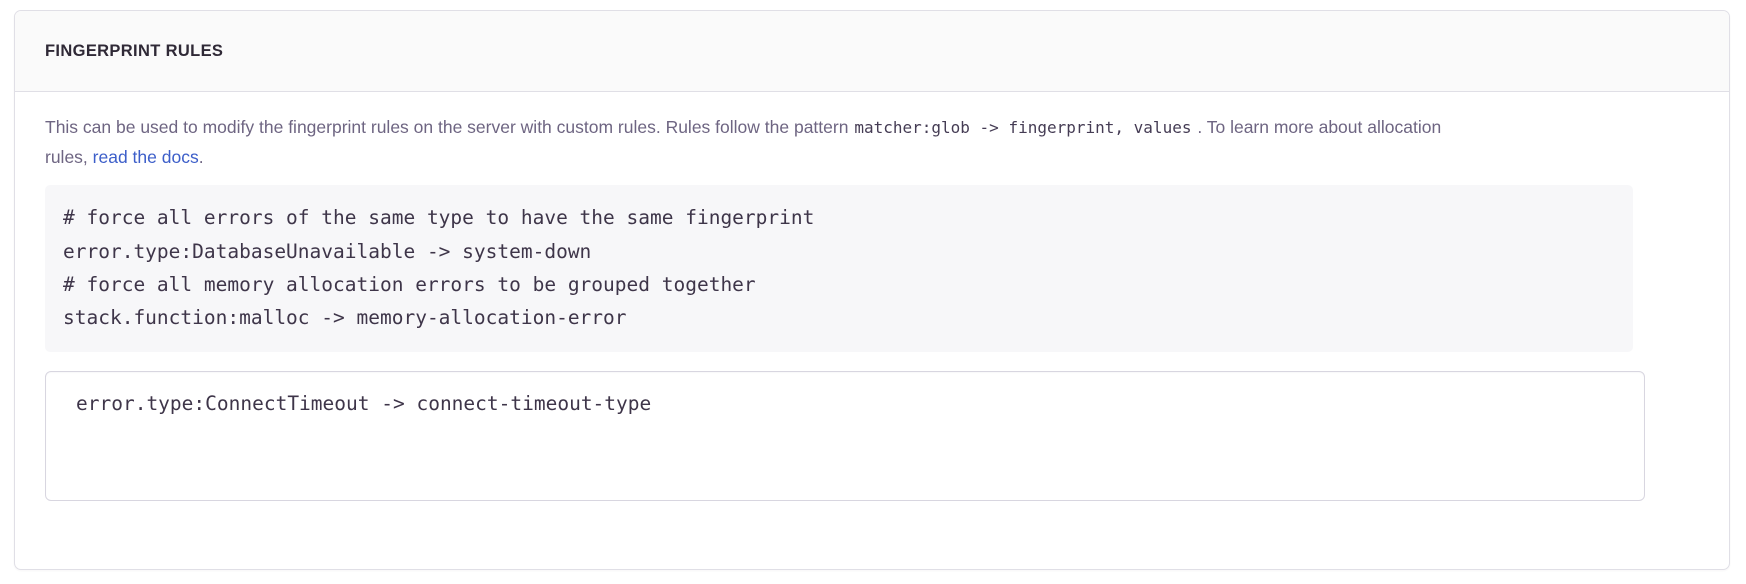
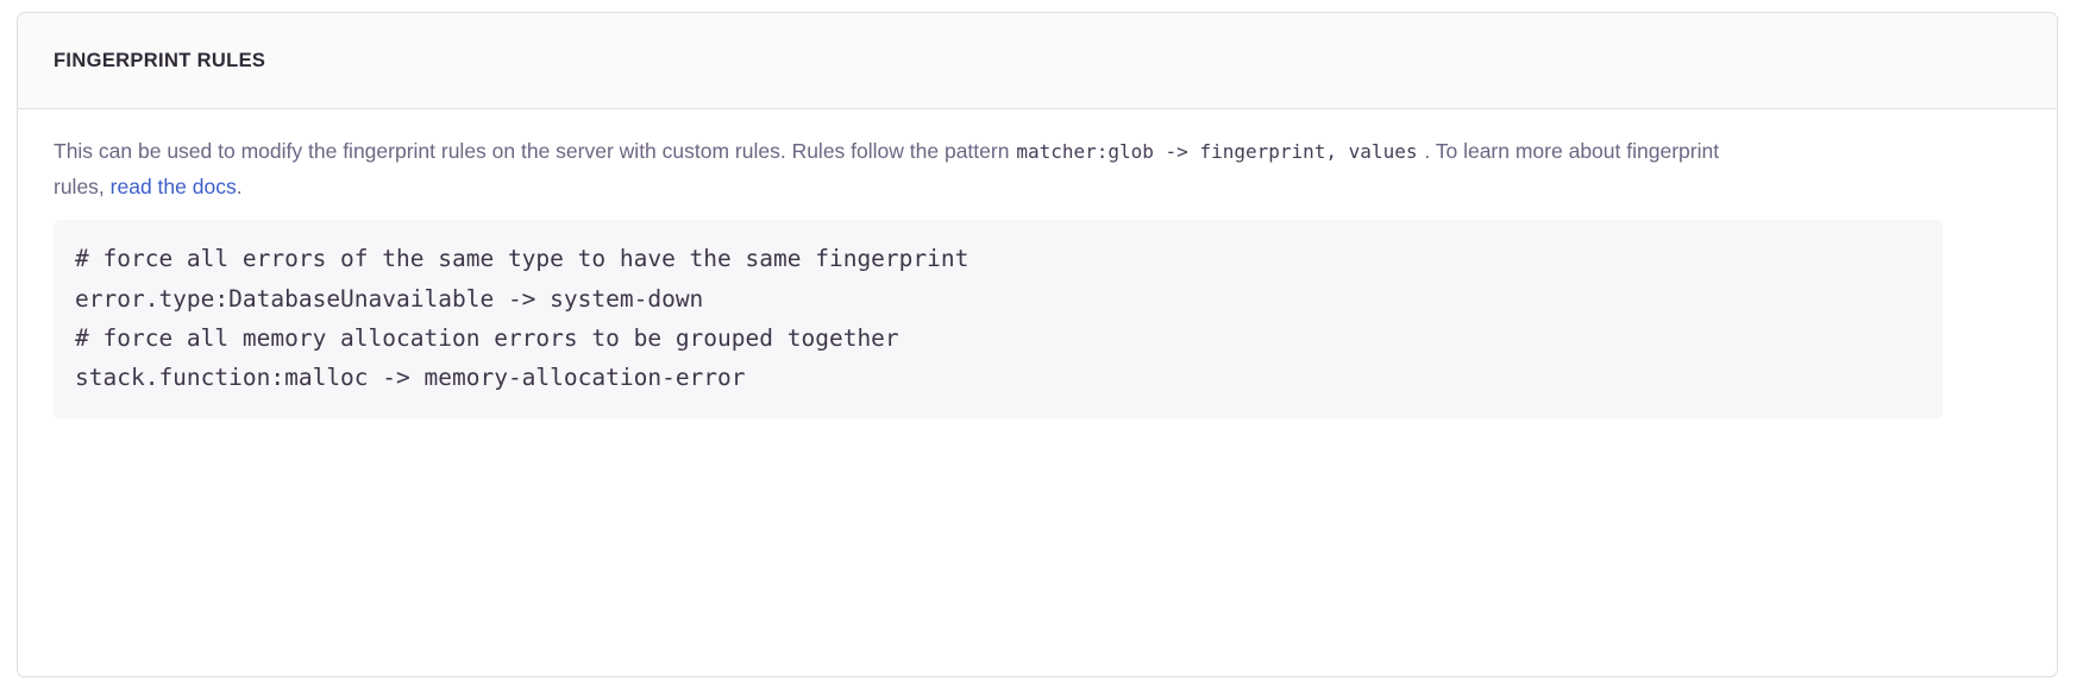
  FINGERPRINT RULES
- This can be used to modify the fingerprint rules on the server with custom rules. Rules follow the pattern matcher:glob -> fingerprint, values . To learn more about allocation rules, read the docs.
+ This can be used to modify the fingerprint rules on the server with custom rules. Rules follow the pattern matcher:glob -> fingerprint, values . To learn more about fingerprint rules, read the docs.
  # force all errors of the same type to have the same fingerprint
  error.type:DatabaseUnavailable -> system-down
  # force all memory allocation errors to be grouped together
  stack.function:malloc -> memory-allocation-error
- error.type:ConnectTimeout -> connect-timeout-type
